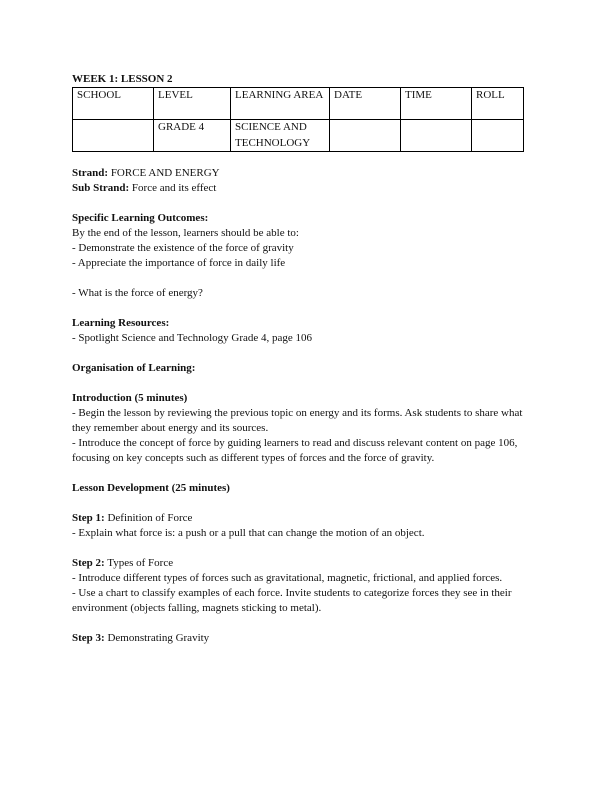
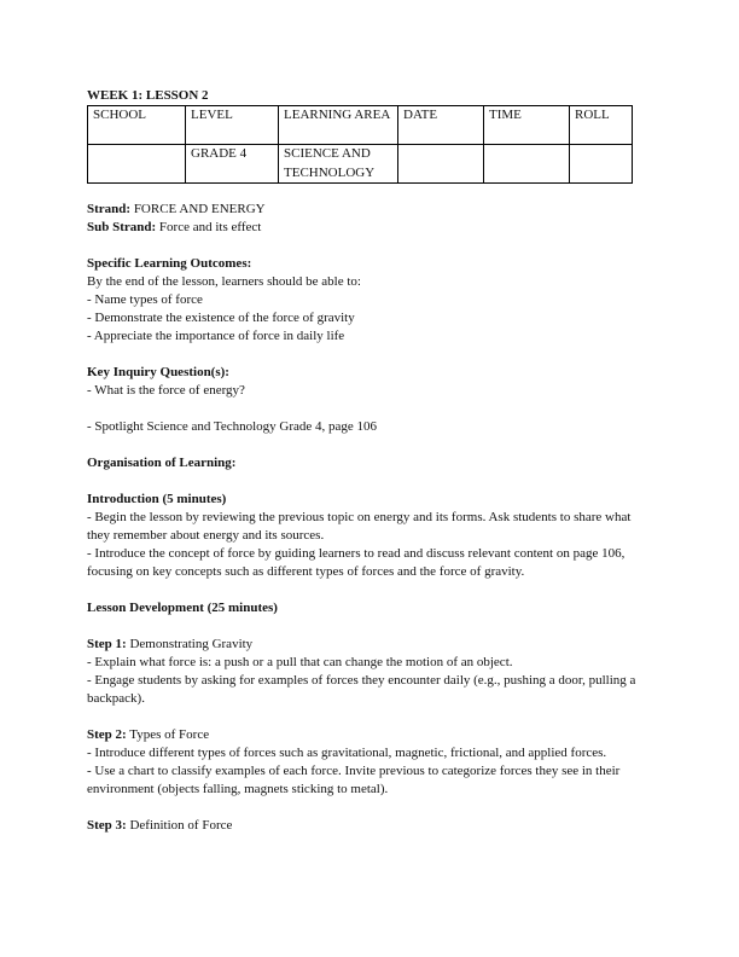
  WEEK 1: LESSON 2
  SCHOOL	LEVEL	LEARNING AREA	DATE	TIME	ROLL
  	GRADE 4	SCIENCE AND TECHNOLOGY
  Strand: FORCE AND ENERGY
  Sub Strand: Force and its effect
  Specific Learning Outcomes:
  By the end of the lesson, learners should be able to:
+ - Name types of force
  - Demonstrate the existence of the force of gravity
  - Appreciate the importance of force in daily life
+ Key Inquiry Question(s):
  - What is the force of energy?
- Learning Resources:
  - Spotlight Science and Technology Grade 4, page 106
  Organisation of Learning:
  Introduction (5 minutes)
  - Begin the lesson by reviewing the previous topic on energy and its forms. Ask students to share what they remember about energy and its sources.
  - Introduce the concept of force by guiding learners to read and discuss relevant content on page 106, focusing on key concepts such as different types of forces and the force of gravity.
  Lesson Development (25 minutes)
- Step 1: Definition of Force
+ Step 1: Demonstrating Gravity
  - Explain what force is: a push or a pull that can change the motion of an object.
+ - Engage students by asking for examples of forces they encounter daily (e.g., pushing a door, pulling a backpack).
  Step 2: Types of Force
  - Introduce different types of forces such as gravitational, magnetic, frictional, and applied forces.
- - Use a chart to classify examples of each force. Invite students to categorize forces they see in their environment (objects falling, magnets sticking to metal).
+ - Use a chart to classify examples of each force. Invite previous to categorize forces they see in their environment (objects falling, magnets sticking to metal).
- Step 3: Demonstrating Gravity
+ Step 3: Definition of Force
